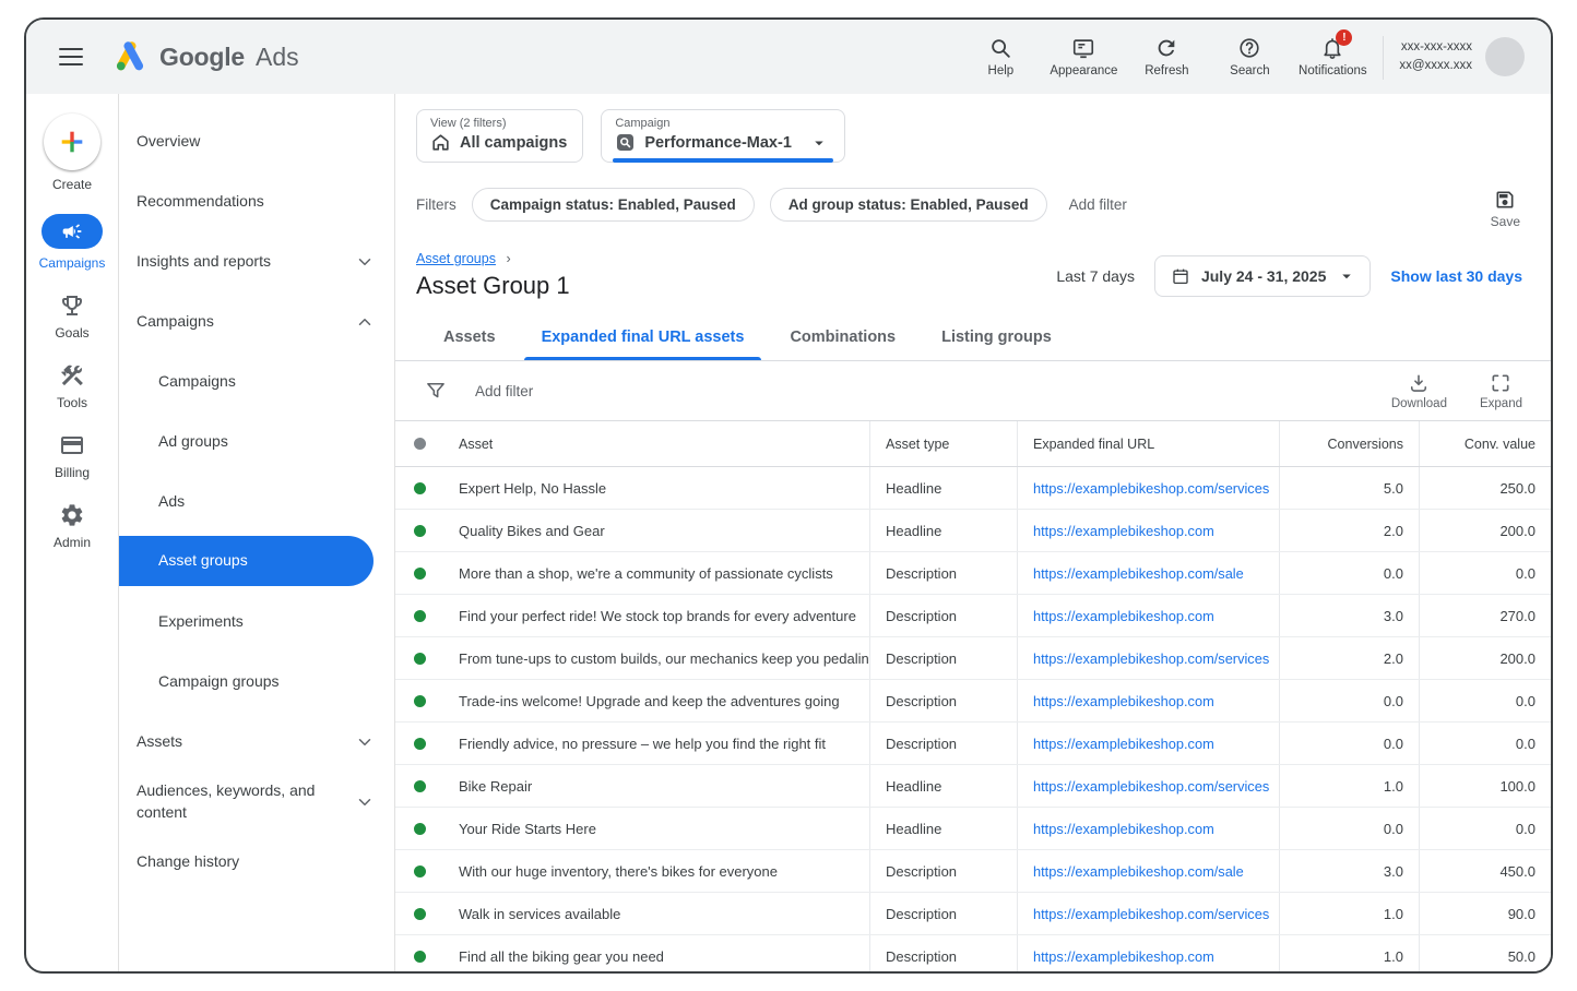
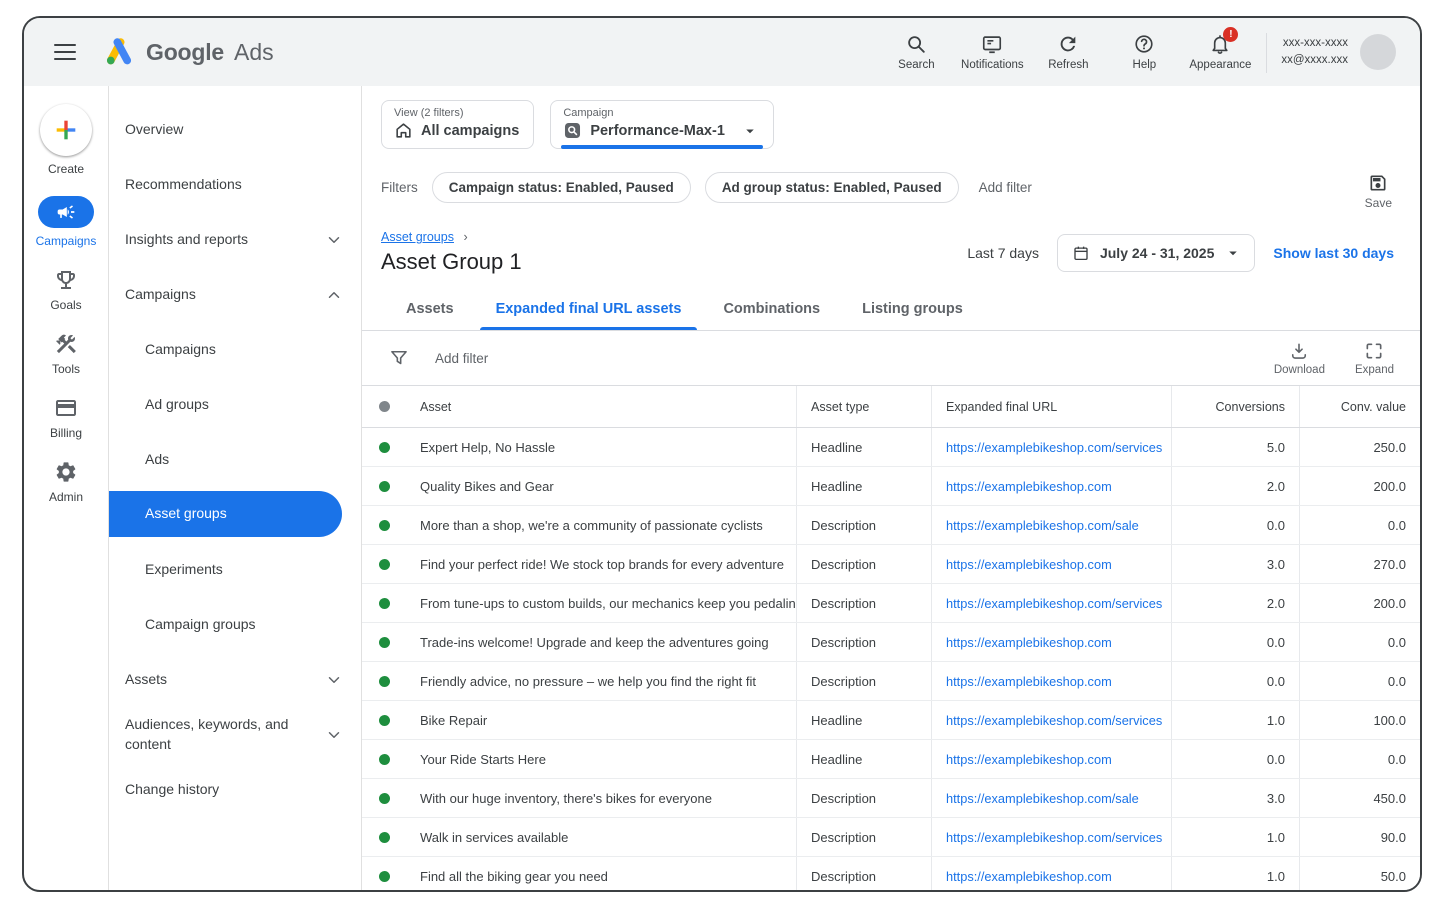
  Google
  Ads
- Help
+ Search
- Appearance
+ Notifications
  Refresh
- Search
+ Help
  !
- Notifications
+ Appearance
  xxx-xxx-xxxx
  xx@xxxx.xxx
  Create
  Campaigns
  Goals
  Tools
  Billing
  Admin
  Overview
  Recommendations
  Insights and reports
  Campaigns
  Campaigns
  Ad groups
  Ads
  Asset groups
  Experiments
  Campaign groups
  Assets
  Audiences, keywords, and content
  Change history
  View (2 filters)
  All campaigns
  Campaign
  Performance-Max-1
  Filters
  Campaign status: Enabled, Paused
  Ad group status: Enabled, Paused
  Add filter
  Save
  Asset groups ›
  Asset Group 1
  Last 7 days
  July 24 - 31, 2025
  Show last 30 days
  Assets
  Expanded final URL assets
  Combinations
  Listing groups
  Add filter
  Download
  Expand
  Asset
  Asset type
  Expanded final URL
  Conversions
  Conv. value
  Expert Help, No Hassle
  Headline
  https://examplebikeshop.com/services
  5.0
  250.0
  Quality Bikes and Gear
  Headline
  https://examplebikeshop.com
  2.0
  200.0
  More than a shop, we're a community of passionate cyclists
  Description
  https://examplebikeshop.com/sale
  0.0
  0.0
  Find your perfect ride! We stock top brands for every adventure
  Description
  https://examplebikeshop.com
  3.0
  270.0
  From tune-ups to custom builds, our mechanics keep you pedalin
  Description
  https://examplebikeshop.com/services
  2.0
  200.0
  Trade-ins welcome! Upgrade and keep the adventures going
  Description
  https://examplebikeshop.com
  0.0
  0.0
  Friendly advice, no pressure – we help you find the right fit
  Description
  https://examplebikeshop.com
  0.0
  0.0
  Bike Repair
  Headline
  https://examplebikeshop.com/services
  1.0
  100.0
  Your Ride Starts Here
  Headline
  https://examplebikeshop.com
  0.0
  0.0
  With our huge inventory, there's bikes for everyone
  Description
  https://examplebikeshop.com/sale
  3.0
  450.0
  Walk in services available
  Description
  https://examplebikeshop.com/services
  1.0
  90.0
  Find all the biking gear you need
  Description
  https://examplebikeshop.com
  1.0
  50.0
